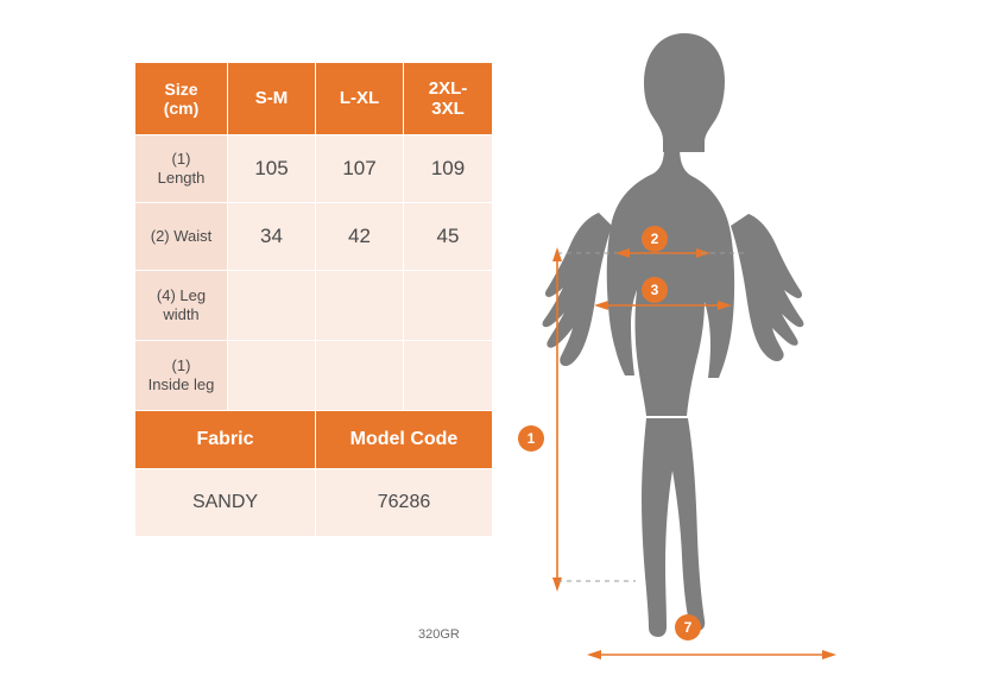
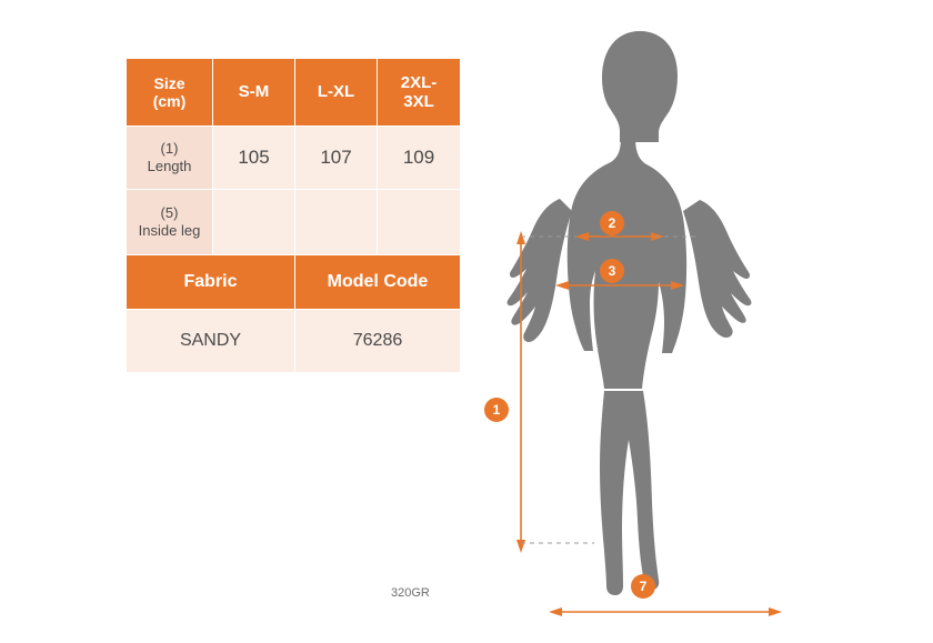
  Size (cm)	S-M	L-XL	2XL- 3XL
  (1) Length	105	107	109
- (2) Waist	34	42	45
- (4) Leg width
- (1) Inside leg
+ (5) Inside leg
  Fabric	Model Code
  SANDY	76286
  320GR
  1
  2
  3
  7
